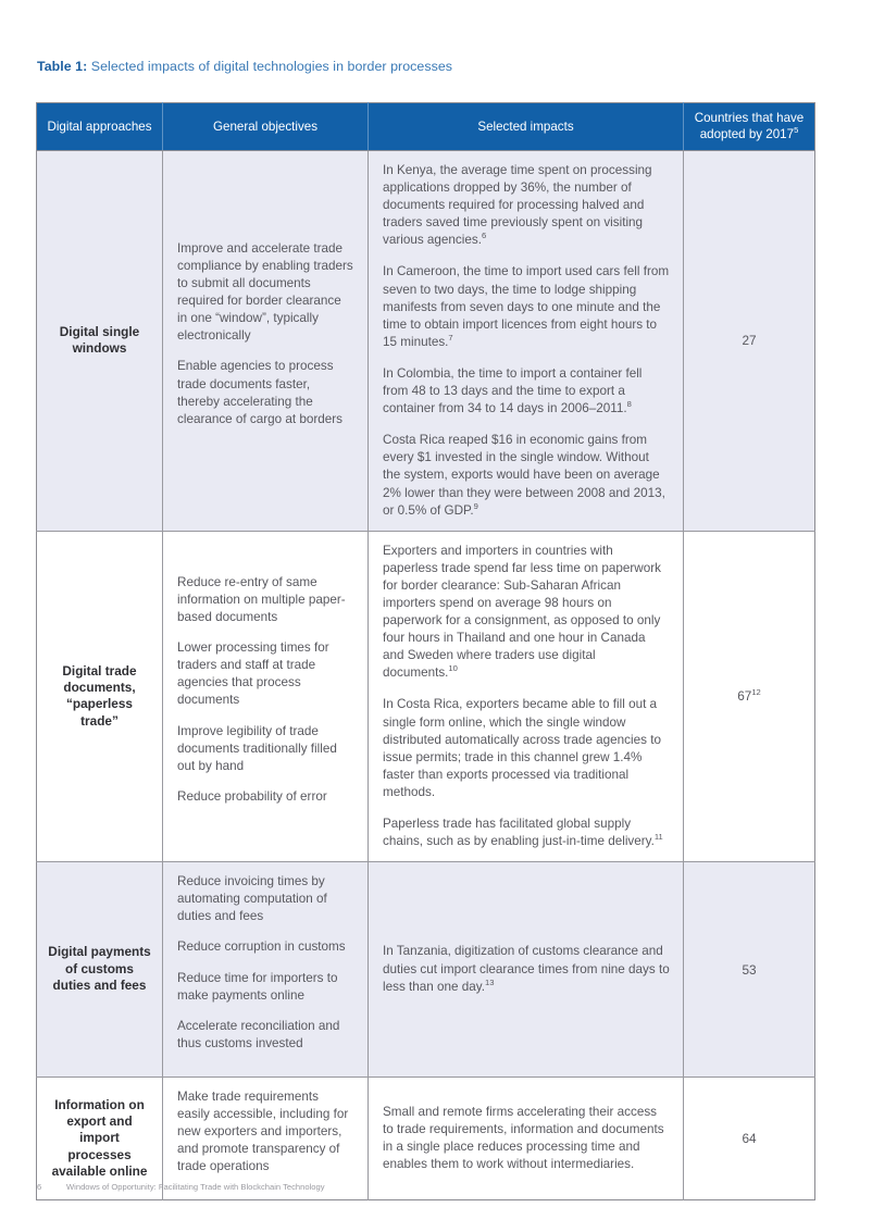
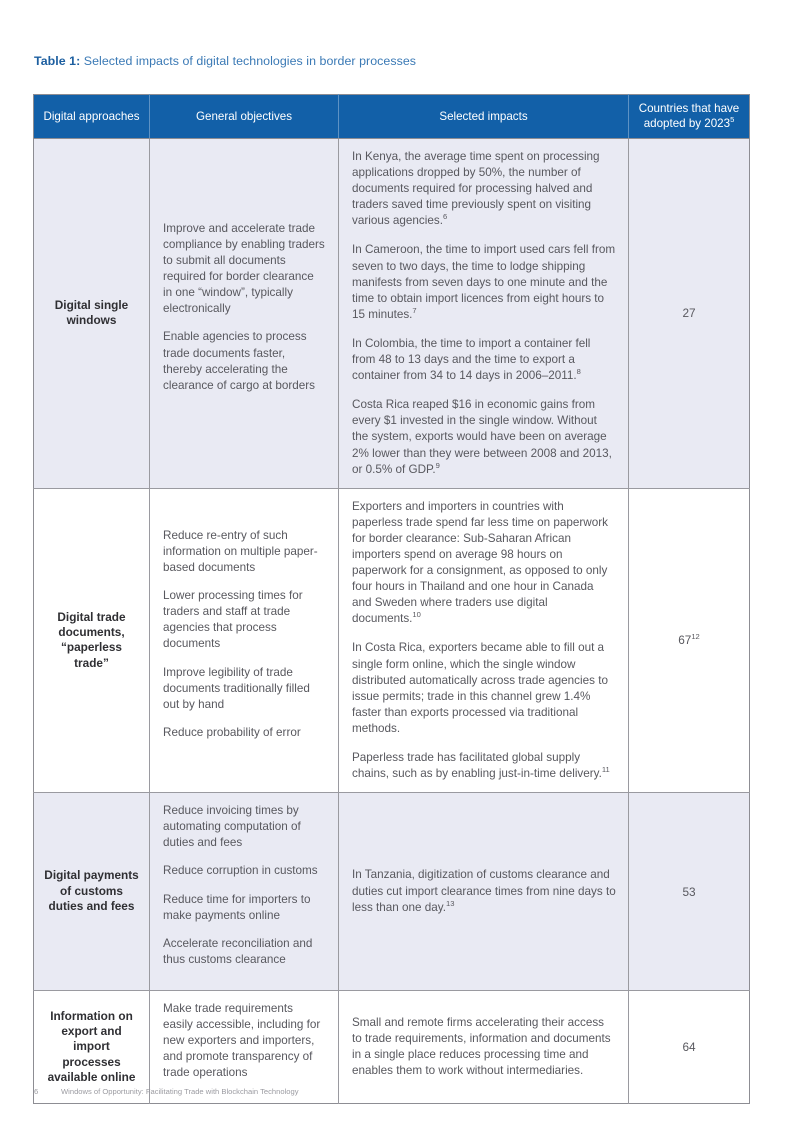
  Table 1: Selected impacts of digital technologies in border processes
- Digital approaches	General objectives	Selected impacts	Countries that have adopted by 20175
+ Digital approaches	General objectives	Selected impacts	Countries that have adopted by 20235
- Digital single windows	Improve and accelerate trade compliance by enabling traders to submit all documents required for border clearance in one “window”, typically electronicallyEnable agencies to process trade documents faster, thereby accelerating the clearance of cargo at borders	In Kenya, the average time spent on processing applications dropped by 36%, the number of documents required for processing halved and traders saved time previously spent on visiting various agencies.6In Cameroon, the time to import used cars fell from seven to two days, the time to lodge shipping manifests from seven days to one minute and the time to obtain import licences from eight hours to 15 minutes.7In Colombia, the time to import a container fell from 48 to 13 days and the time to export a container from 34 to 14 days in 2006–2011.8Costa Rica reaped $16 in economic gains from every $1 invested in the single window. Without the system, exports would have been on average 2% lower than they were between 2008 and 2013, or 0.5% of GDP.9	27
+ Digital single windows	Improve and accelerate trade compliance by enabling traders to submit all documents required for border clearance in one “window”, typically electronicallyEnable agencies to process trade documents faster, thereby accelerating the clearance of cargo at borders	In Kenya, the average time spent on processing applications dropped by 50%, the number of documents required for processing halved and traders saved time previously spent on visiting various agencies.6In Cameroon, the time to import used cars fell from seven to two days, the time to lodge shipping manifests from seven days to one minute and the time to obtain import licences from eight hours to 15 minutes.7In Colombia, the time to import a container fell from 48 to 13 days and the time to export a container from 34 to 14 days in 2006–2011.8Costa Rica reaped $16 in economic gains from every $1 invested in the single window. Without the system, exports would have been on average 2% lower than they were between 2008 and 2013, or 0.5% of GDP.9	27
- Digital trade documents, “paperless trade”	Reduce re-entry of same information on multiple paper-based documentsLower processing times for traders and staff at trade agencies that process documentsImprove legibility of trade documents traditionally filled out by handReduce probability of error	Exporters and importers in countries with paperless trade spend far less time on paperwork for border clearance: Sub-Saharan African importers spend on average 98 hours on paperwork for a consignment, as opposed to only four hours in Thailand and one hour in Canada and Sweden where traders use digital documents.10In Costa Rica, exporters became able to fill out a single form online, which the single window distributed automatically across trade agencies to issue permits; trade in this channel grew 1.4% faster than exports processed via traditional methods.Paperless trade has facilitated global supply chains, such as by enabling just-in-time delivery.11	6712
+ Digital trade documents, “paperless trade”	Reduce re-entry of such information on multiple paper-based documentsLower processing times for traders and staff at trade agencies that process documentsImprove legibility of trade documents traditionally filled out by handReduce probability of error	Exporters and importers in countries with paperless trade spend far less time on paperwork for border clearance: Sub-Saharan African importers spend on average 98 hours on paperwork for a consignment, as opposed to only four hours in Thailand and one hour in Canada and Sweden where traders use digital documents.10In Costa Rica, exporters became able to fill out a single form online, which the single window distributed automatically across trade agencies to issue permits; trade in this channel grew 1.4% faster than exports processed via traditional methods.Paperless trade has facilitated global supply chains, such as by enabling just-in-time delivery.11	6712
- Digital payments of customs duties and fees	Reduce invoicing times by automating computation of duties and feesReduce corruption in customsReduce time for importers to make payments onlineAccelerate reconciliation and thus customs invested	In Tanzania, digitization of customs clearance and duties cut import clearance times from nine days to less than one day.13	53
+ Digital payments of customs duties and fees	Reduce invoicing times by automating computation of duties and feesReduce corruption in customsReduce time for importers to make payments onlineAccelerate reconciliation and thus customs clearance	In Tanzania, digitization of customs clearance and duties cut import clearance times from nine days to less than one day.13	53
  Information on export and import processes available online	Make trade requirements easily accessible, including for new exporters and importers, and promote transparency of trade operations	Small and remote firms accelerating their access to trade requirements, information and documents in a single place reduces processing time and enables them to work without intermediaries.	64
  6 Windows of Opportunity: Facilitating Trade with Blockchain Technology
